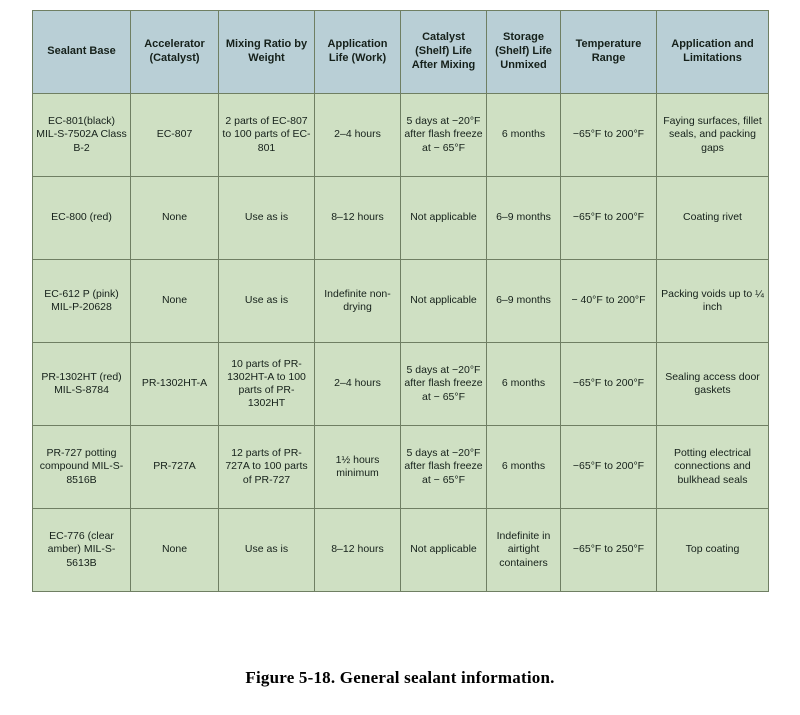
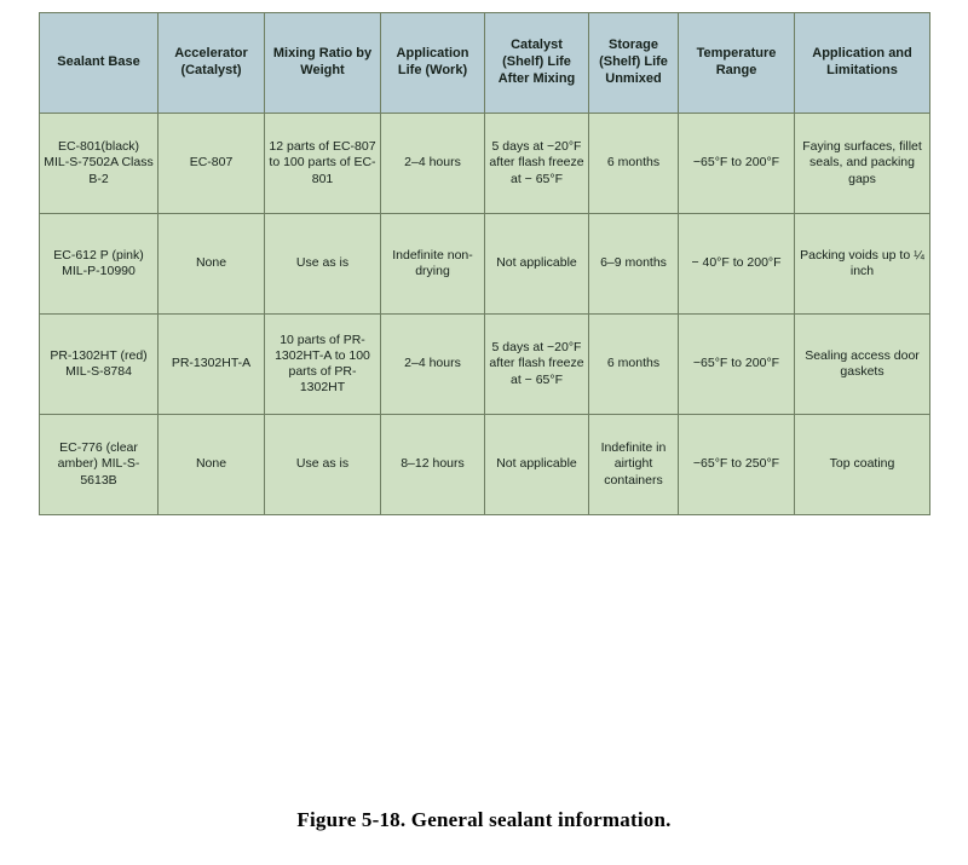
  Sealant Base	Accelerator (Catalyst)	Mixing Ratio by Weight	Application Life (Work)	Catalyst (Shelf) Life After Mixing	Storage (Shelf) Life Unmixed	Temperature Range	Application and Limitations
- EC-801(black) MIL-S-7502A Class B-2	EC-807	2 parts of EC-807 to 100 parts of EC-801	2–4 hours	5 days at −20°F after flash freeze at − 65°F	6 months	−65°F to 200°F	Faying surfaces, fillet seals, and packing gaps
+ EC-801(black) MIL-S-7502A Class B-2	EC-807	12 parts of EC-807 to 100 parts of EC-801	2–4 hours	5 days at −20°F after flash freeze at − 65°F	6 months	−65°F to 200°F	Faying surfaces, fillet seals, and packing gaps
- EC-800 (red)	None	Use as is	8–12 hours	Not applicable	6–9 months	−65°F to 200°F	Coating rivet
- EC-612 P (pink) MIL-P-20628	None	Use as is	Indefinite non-drying	Not applicable	6–9 months	− 40°F to 200°F	Packing voids up to ¼ inch
+ EC-612 P (pink) MIL-P-10990	None	Use as is	Indefinite non-drying	Not applicable	6–9 months	− 40°F to 200°F	Packing voids up to ¼ inch
  PR-1302HT (red) MIL-S-8784	PR-1302HT-A	10 parts of PR-1302HT-A to 100 parts of PR-1302HT	2–4 hours	5 days at −20°F after flash freeze at − 65°F	6 months	−65°F to 200°F	Sealing access door gaskets
- PR-727 potting compound MIL-S-8516B	PR-727A	12 parts of PR-727A to 100 parts of PR-727	1½ hours minimum	5 days at −20°F after flash freeze at − 65°F	6 months	−65°F to 200°F	Potting electrical connections and bulkhead seals
  EC-776 (clear amber) MIL-S-5613B	None	Use as is	8–12 hours	Not applicable	Indefinite in airtight containers	−65°F to 250°F	Top coating
  Figure 5-18. General sealant information.
